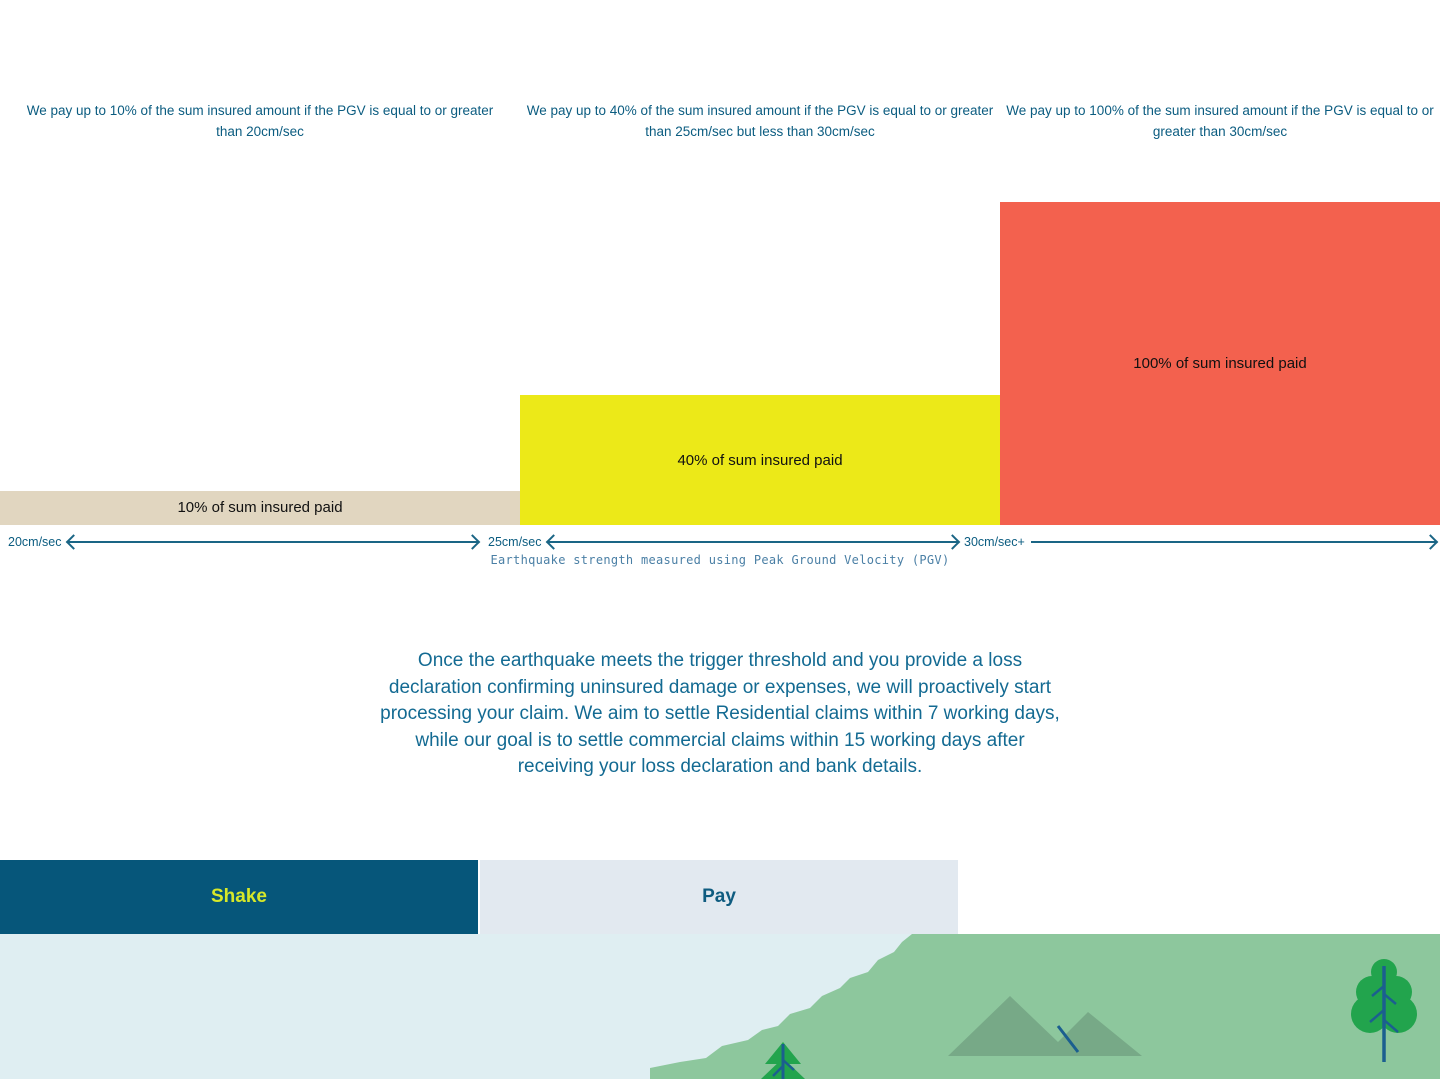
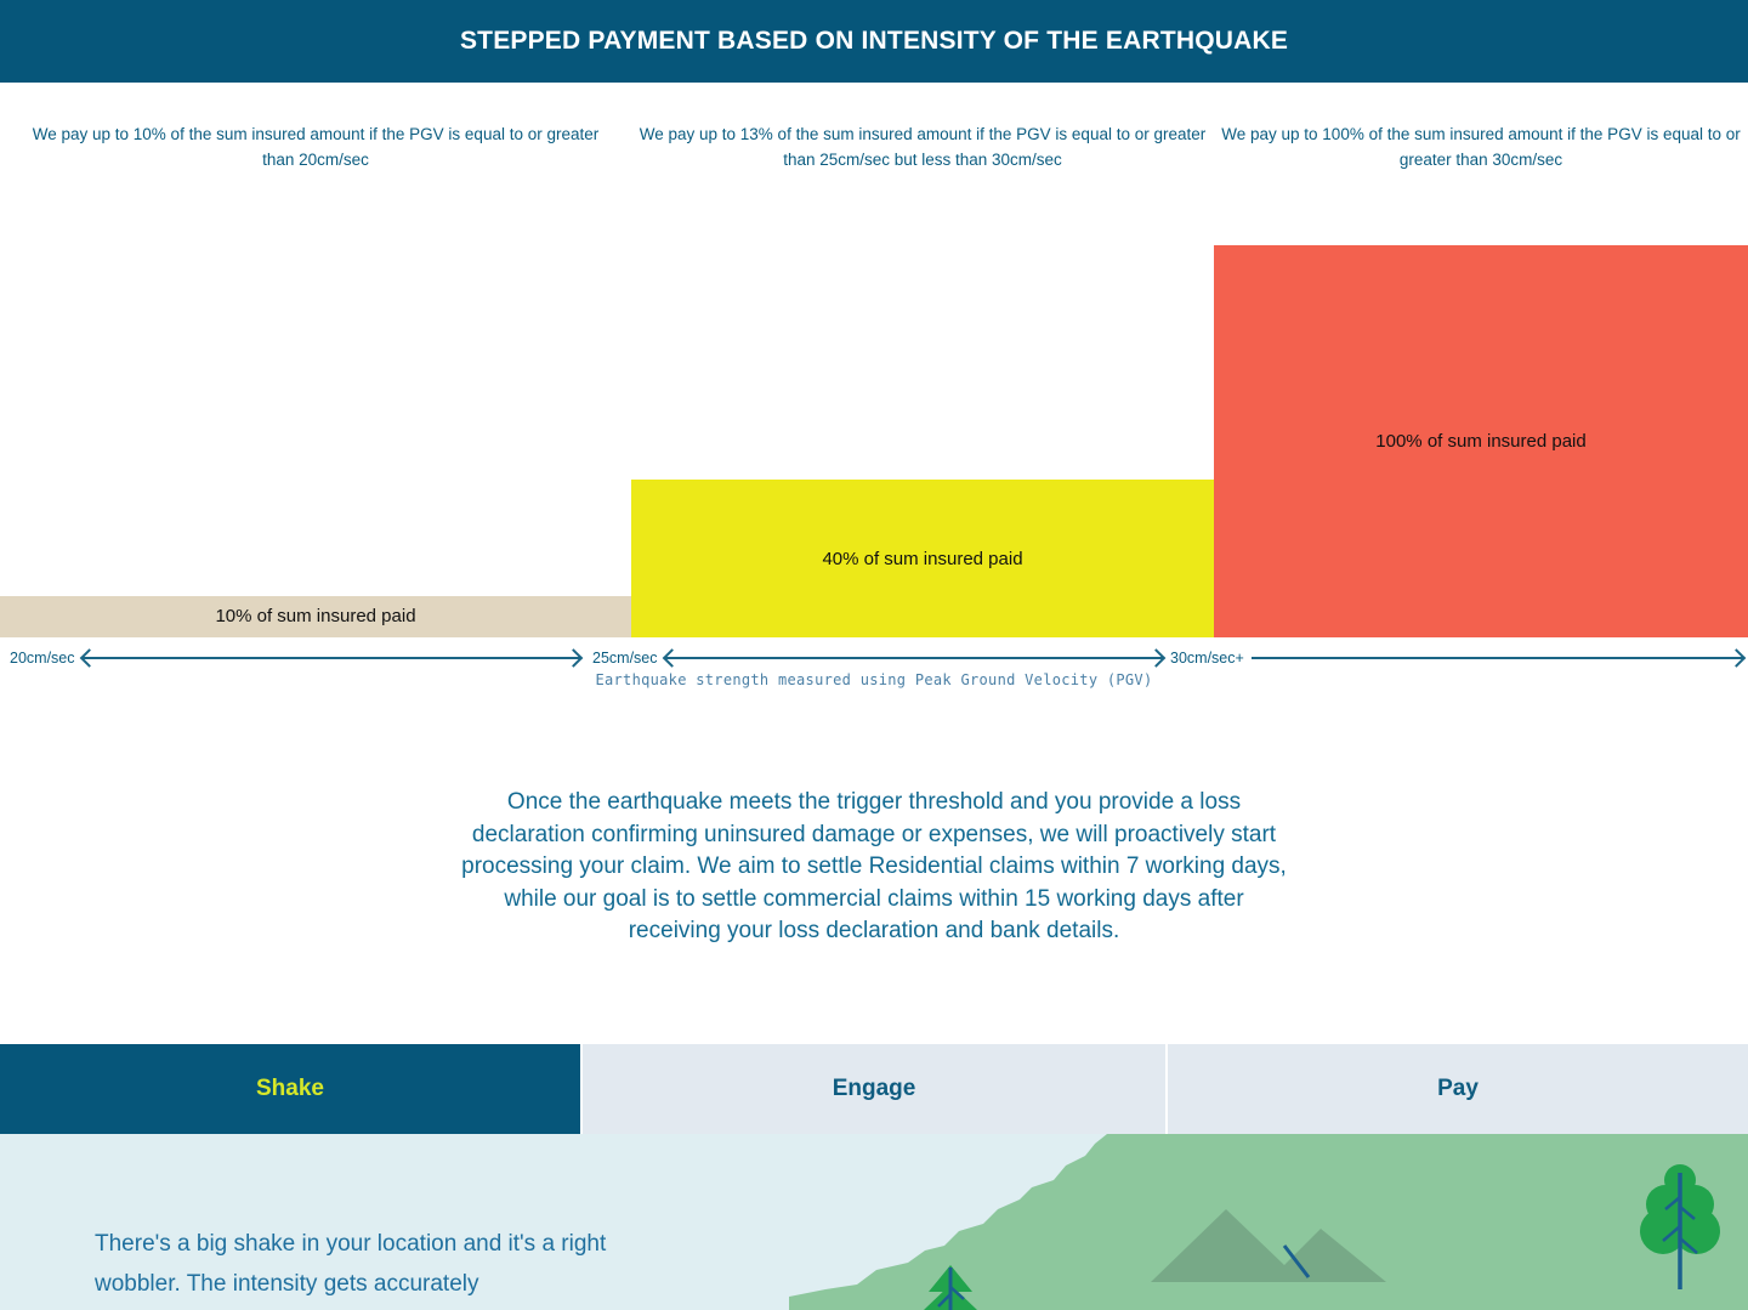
+ STEPPED PAYMENT BASED ON INTENSITY OF THE EARTHQUAKE
  We pay up to 10% of the sum insured amount if the PGV is equal to or greater than 20cm/sec
- We pay up to 40% of the sum insured amount if the PGV is equal to or greater than 25cm/sec but less than 30cm/sec
+ We pay up to 13% of the sum insured amount if the PGV is equal to or greater than 25cm/sec but less than 30cm/sec
  We pay up to 100% of the sum insured amount if the PGV is equal to or greater than 30cm/sec
  10% of sum insured paid
  40% of sum insured paid
  100% of sum insured paid
  20cm/sec
  25cm/sec
  30cm/sec+
  Earthquake strength measured using Peak Ground Velocity (PGV)
  Once the earthquake meets the trigger threshold and you provide a loss declaration confirming uninsured damage or expenses, we will proactively start processing your claim. We aim to settle Residential claims within 7 working days, while our goal is to settle commercial claims within 15 working days after receiving your loss declaration and bank details.
  Shake
+ Engage
  Pay
+ There's a big shake in your location and it's a right wobbler. The intensity gets accurately
